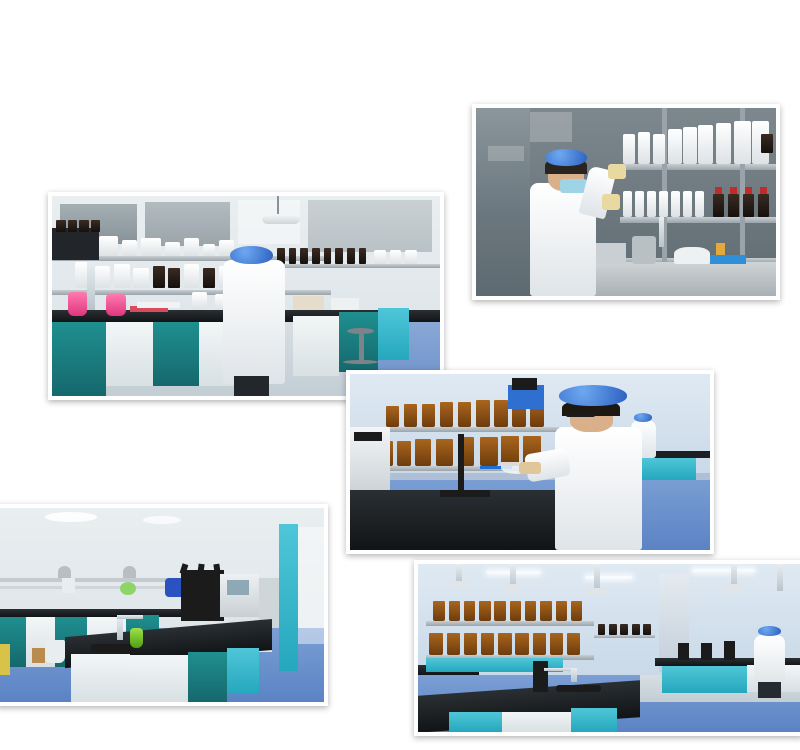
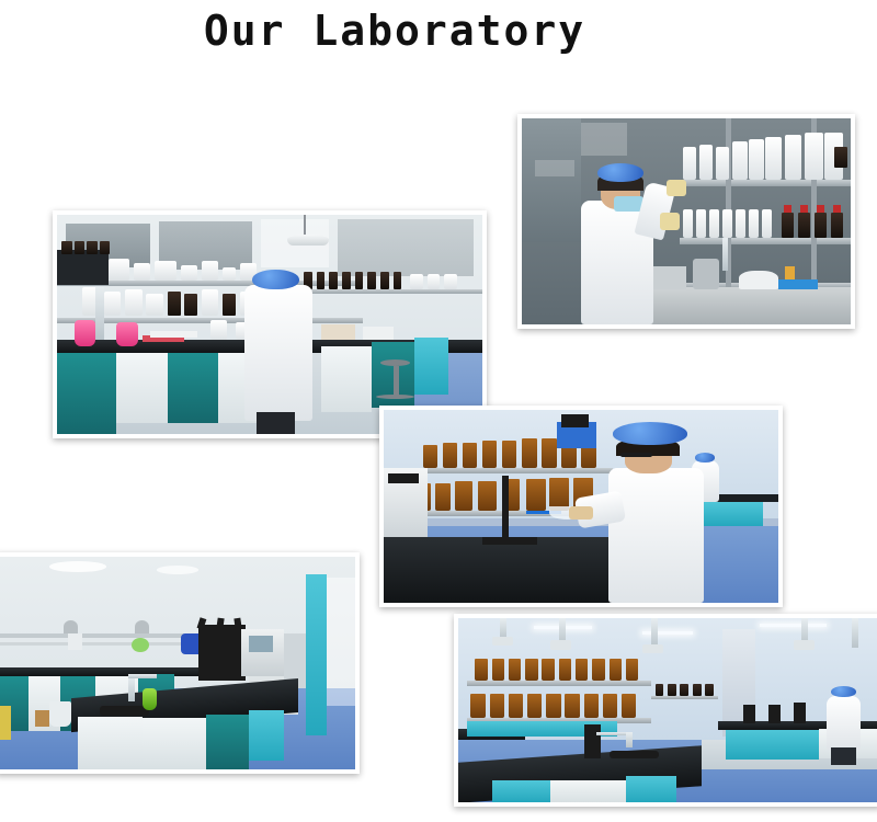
+ Our Laboratory
